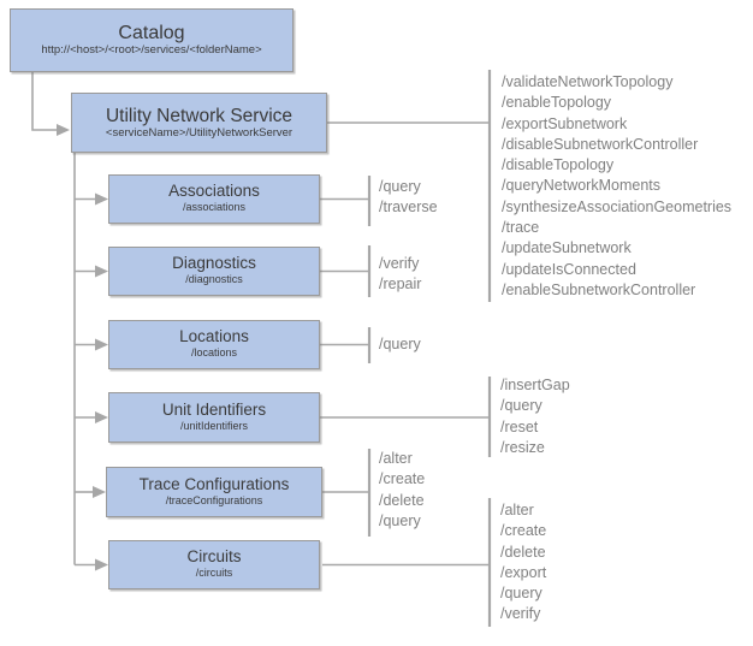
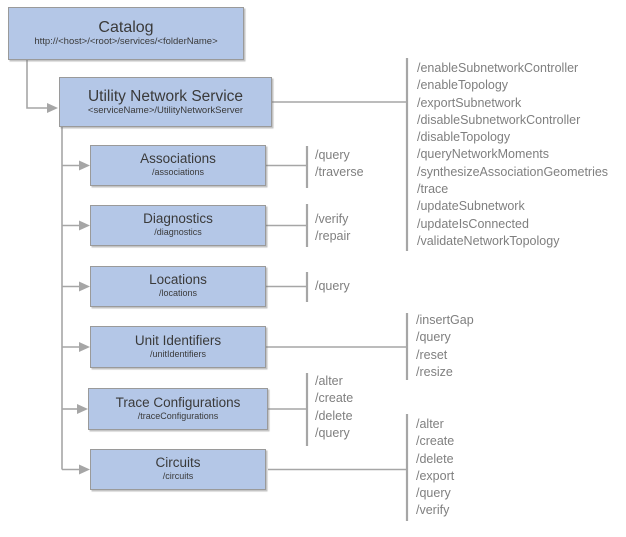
  Catalog
  http://<host>/<root>/services/<folderName>
  Utility Network Service
  <serviceName>/UtilityNetworkServer
  Associations
  /associations
  Diagnostics
  /diagnostics
  Locations
  /locations
  Unit Identifiers
  /unitIdentifiers
  Trace Configurations
  /traceConfigurations
  Circuits
  /circuits
- /validateNetworkTopology
+ /enableSubnetworkController
  /enableTopology
  /exportSubnetwork
  /disableSubnetworkController
  /disableTopology
  /queryNetworkMoments
  /synthesizeAssociationGeometries
  /trace
  /updateSubnetwork
  /updateIsConnected
- /enableSubnetworkController
+ /validateNetworkTopology
  /query
  /traverse
  /verify
  /repair
  /query
  /insertGap
  /query
  /reset
  /resize
  /alter
  /create
  /delete
  /query
  /alter
  /create
  /delete
  /export
  /query
  /verify
